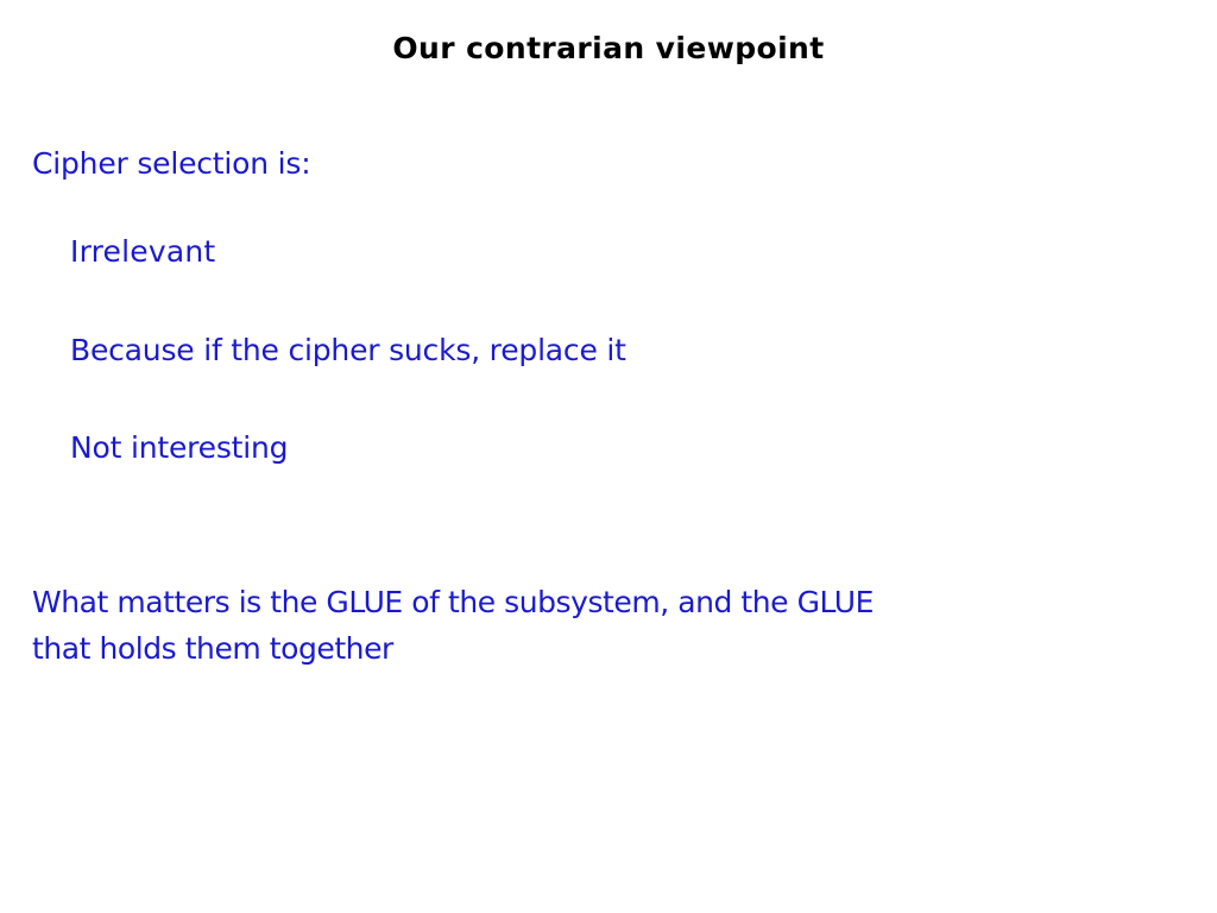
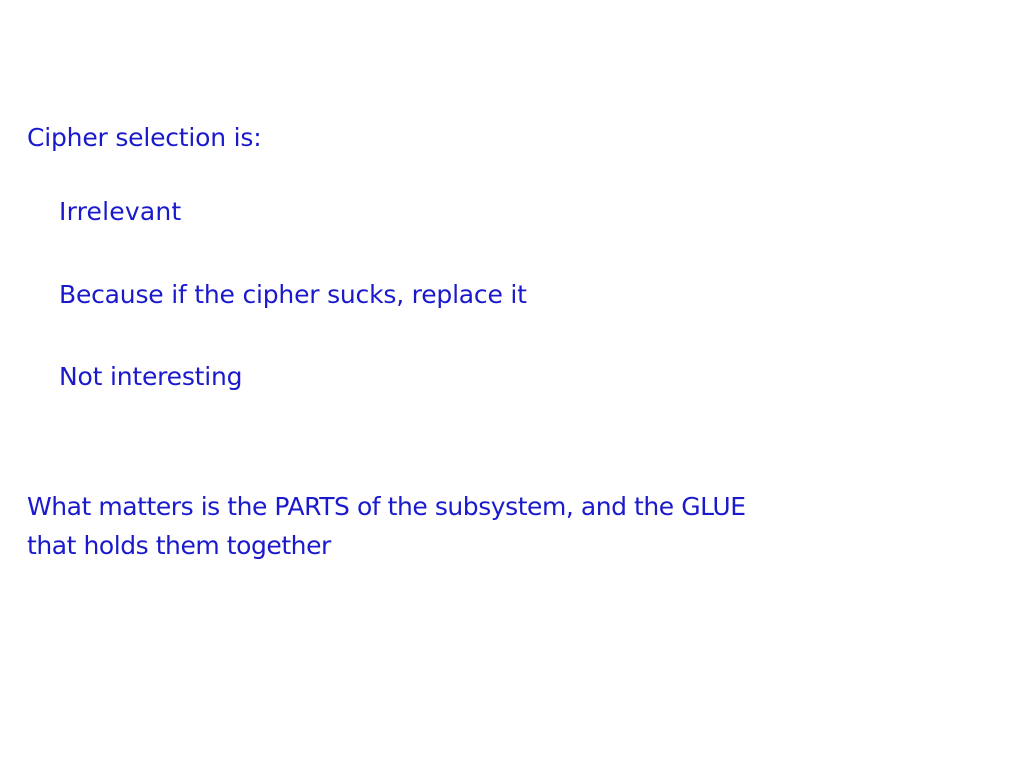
- Our contrarian viewpoint
  Cipher selection is:
  Irrelevant
  Because if the cipher sucks, replace it
  Not interesting
- What matters is the GLUE of the subsystem, and the GLUE
+ What matters is the PARTS of the subsystem, and the GLUE
  that holds them together
